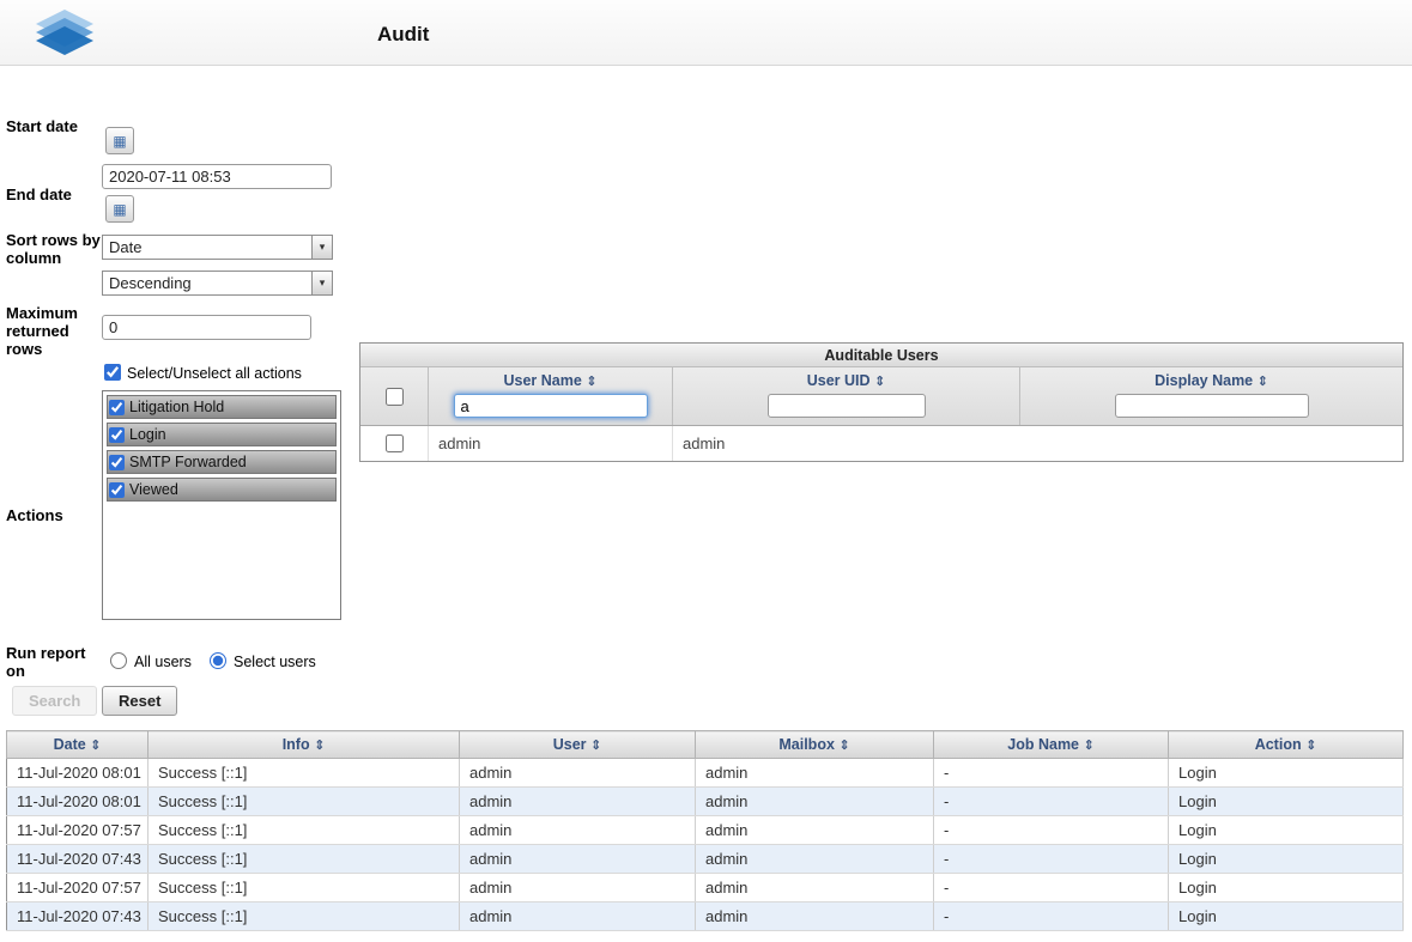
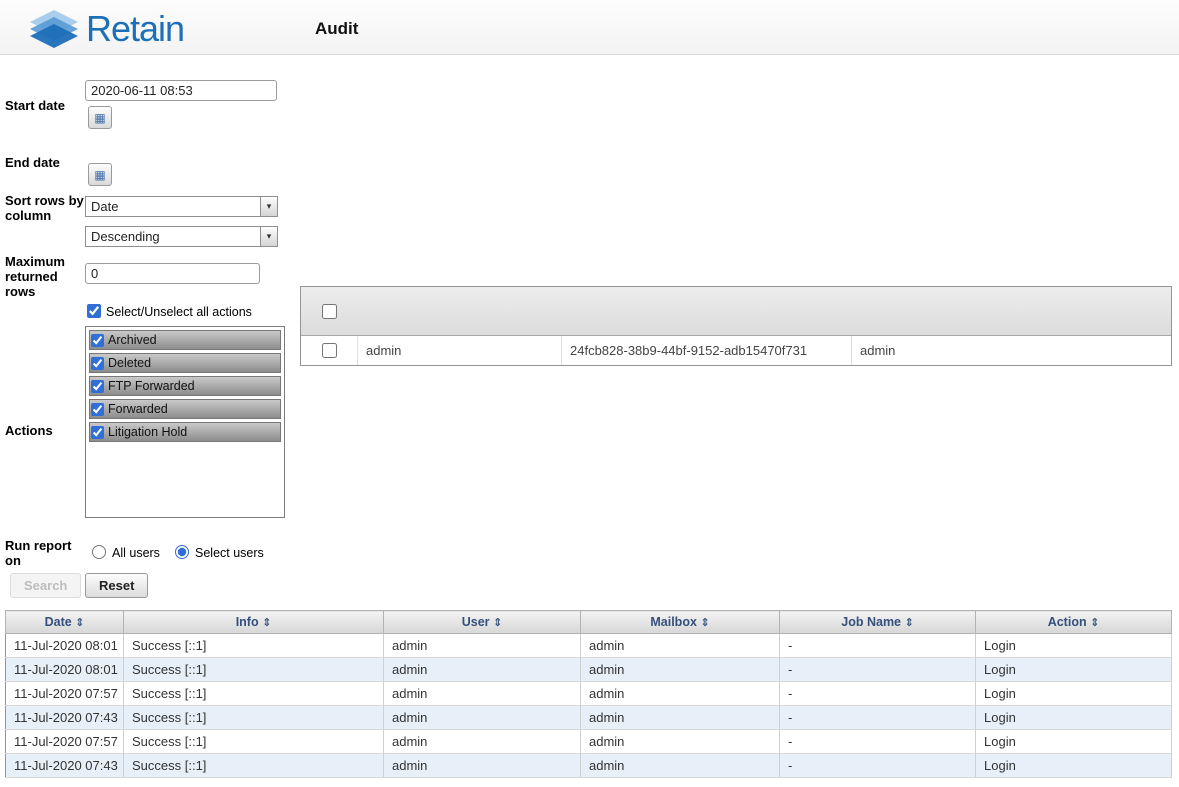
+ Retain
  Audit
  Start date
+ 2020-06-11 08:53
  ▦
- 2020-07-11 08:53
  End date
  ▦
  Sort rows by column
  Date
  ▾
  Descending
  ▾
  Maximum returned rows
  0
  Select/Unselect all actions
  Actions
+ Archived
+ Deleted
+ FTP Forwarded
+ Forwarded
  Litigation Hold
- Login
- SMTP Forwarded
- Viewed
  Run report on
  All users
  Select users
  Search
  Reset
- Auditable Users
- User Name ⇕
- a
- User UID ⇕
- Display Name ⇕
  admin
+ 24fcb828-38b9-44bf-9152-adb15470f731
  admin
  Date ⇕	Info ⇕	User ⇕	Mailbox ⇕	Job Name ⇕	Action ⇕
  11-Jul-2020 08:01	Success [::1]	admin	admin	-	Login
  11-Jul-2020 08:01	Success [::1]	admin	admin	-	Login
  11-Jul-2020 07:57	Success [::1]	admin	admin	-	Login
  11-Jul-2020 07:43	Success [::1]	admin	admin	-	Login
  11-Jul-2020 07:57	Success [::1]	admin	admin	-	Login
  11-Jul-2020 07:43	Success [::1]	admin	admin	-	Login
